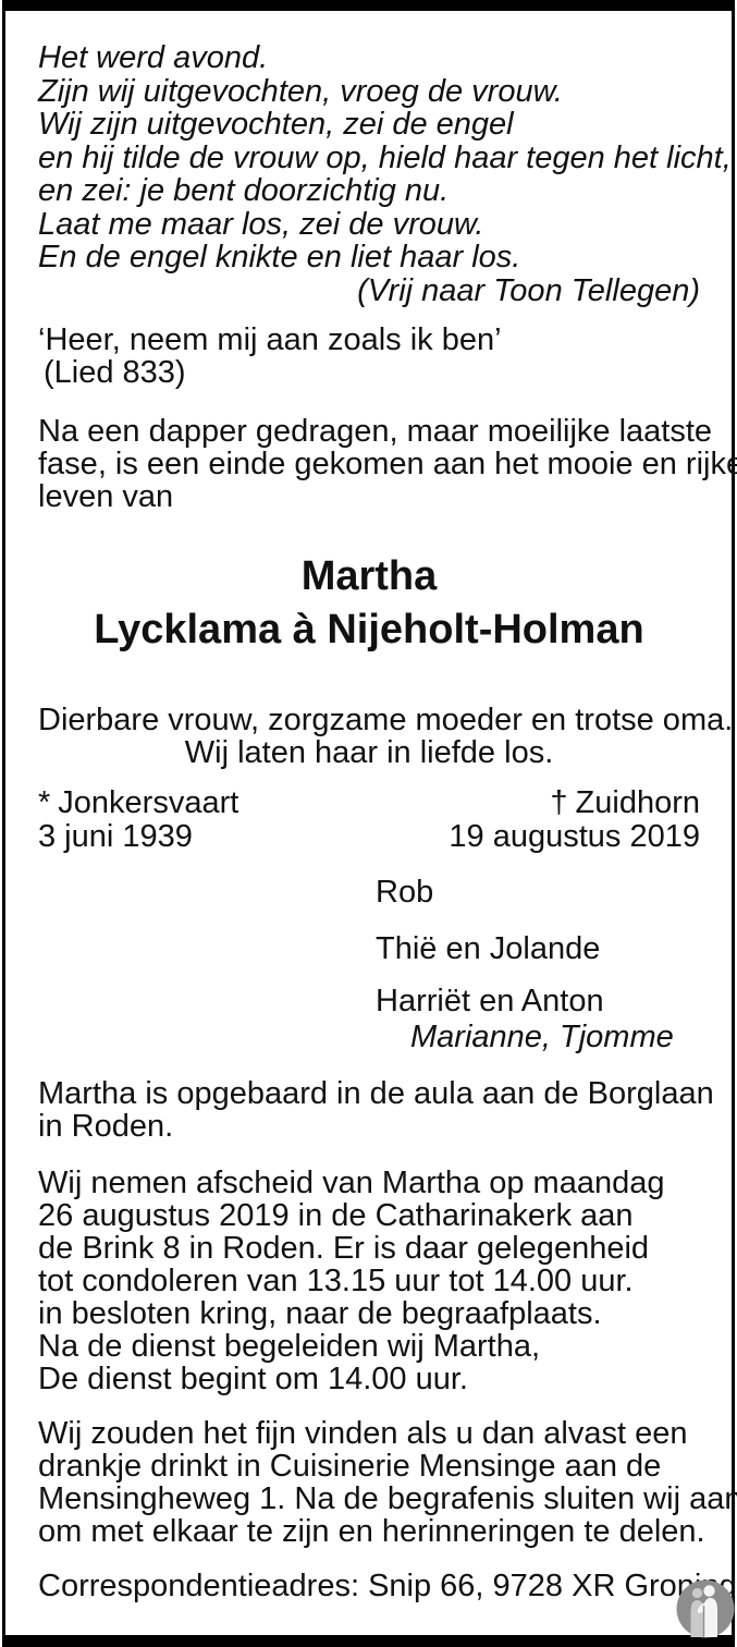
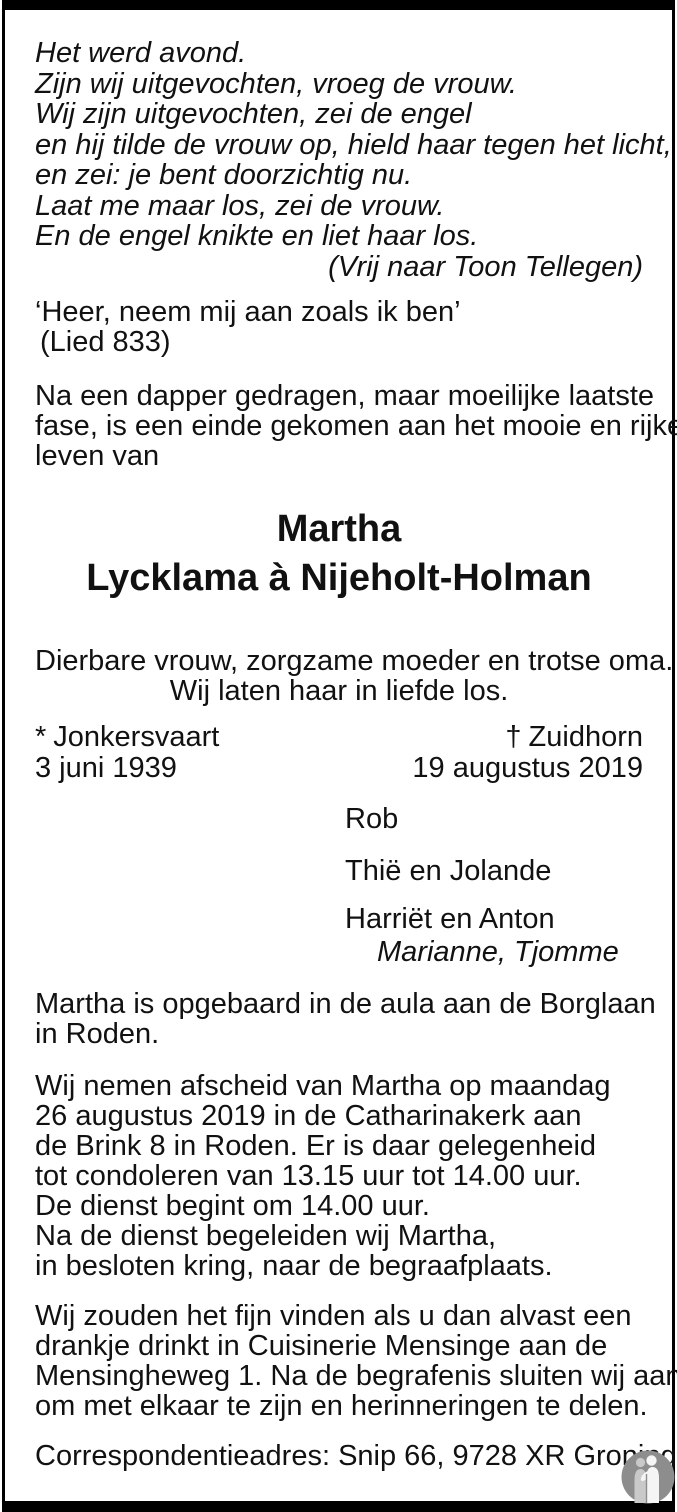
  Het werd avond.
  Zijn wij uitgevochten, vroeg de vrouw.
  Wij zijn uitgevochten, zei de engel
  en hij tilde de vrouw op, hield haar tegen het licht,
  en zei: je bent doorzichtig nu.
  Laat me maar los, zei de vrouw.
  En de engel knikte en liet haar los.
  (Vrij naar Toon Tellegen)
  ‘Heer, neem mij aan zoals ik ben’
  (Lied 833)
  Na een dapper gedragen, maar moeilijke laatste
  fase, is een einde gekomen aan het mooie en rijke
  leven van
  Martha
  Lycklama à Nijeholt-Holman
  Dierbare vrouw, zorgzame moeder en trotse oma.
  Wij laten haar in liefde los.
  * Jonkersvaart
  3 juni 1939
  † Zuidhorn
  19 augustus 2019
  Rob
  Thië en Jolande
  Harriët en Anton
  Marianne, Tjomme
  Martha is opgebaard in de aula aan de Borglaan
  in Roden.
  Wij nemen afscheid van Martha op maandag
  26 augustus 2019 in de Catharinakerk aan
  de Brink 8 in Roden. Er is daar gelegenheid
  tot condoleren van 13.15 uur tot 14.00 uur.
- in besloten kring, naar de begraafplaats.
+ De dienst begint om 14.00 uur.
  Na de dienst begeleiden wij Martha,
- De dienst begint om 14.00 uur.
+ in besloten kring, naar de begraafplaats.
  Wij zouden het fijn vinden als u dan alvast een
  drankje drinkt in Cuisinerie Mensinge aan de
  Mensingheweg 1. Na de begrafenis sluiten wij aan
  om met elkaar te zijn en herinneringen te delen.
  Correspondentieadres: Snip 66, 9728 XR Gron
